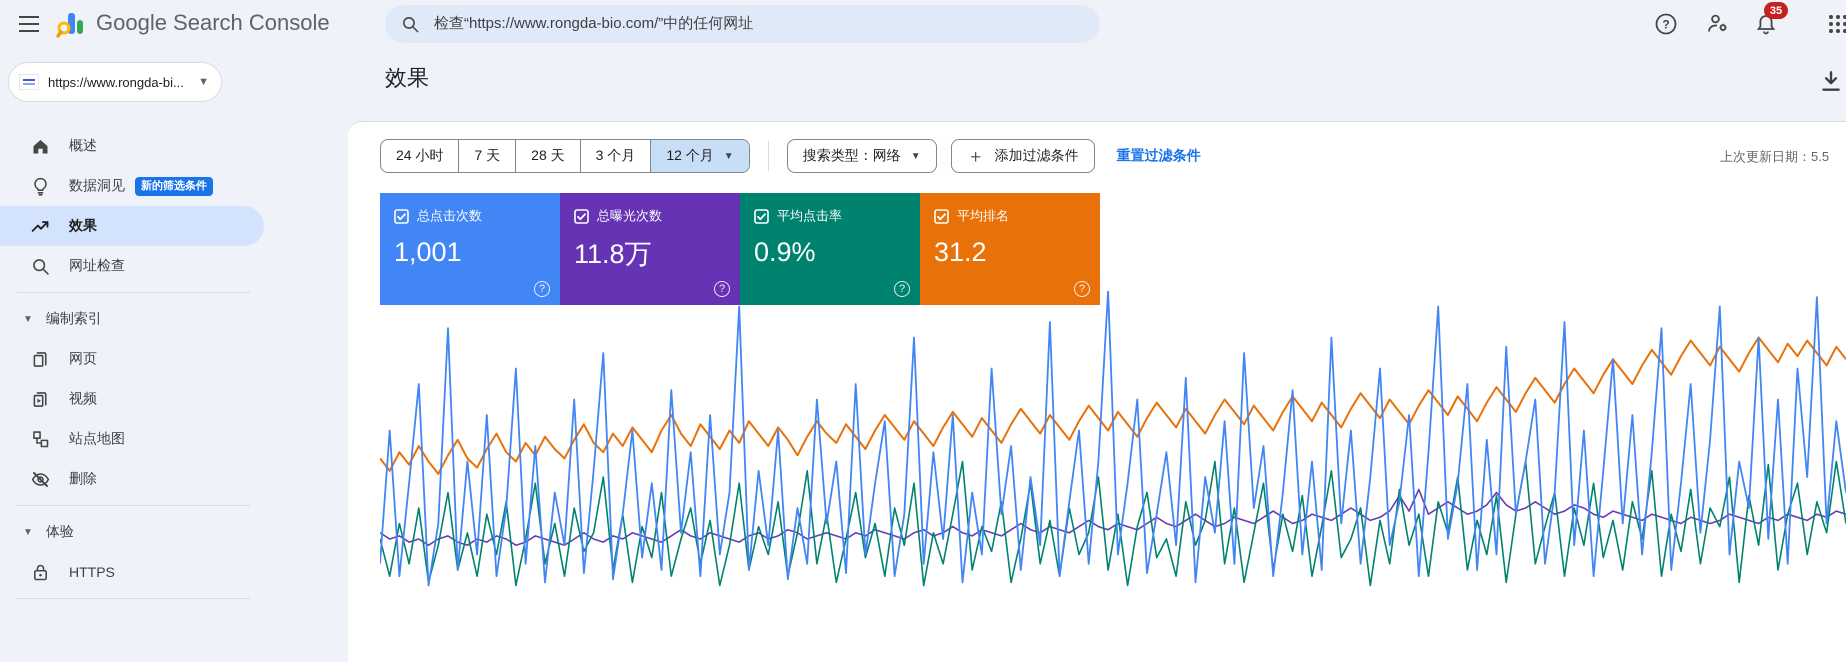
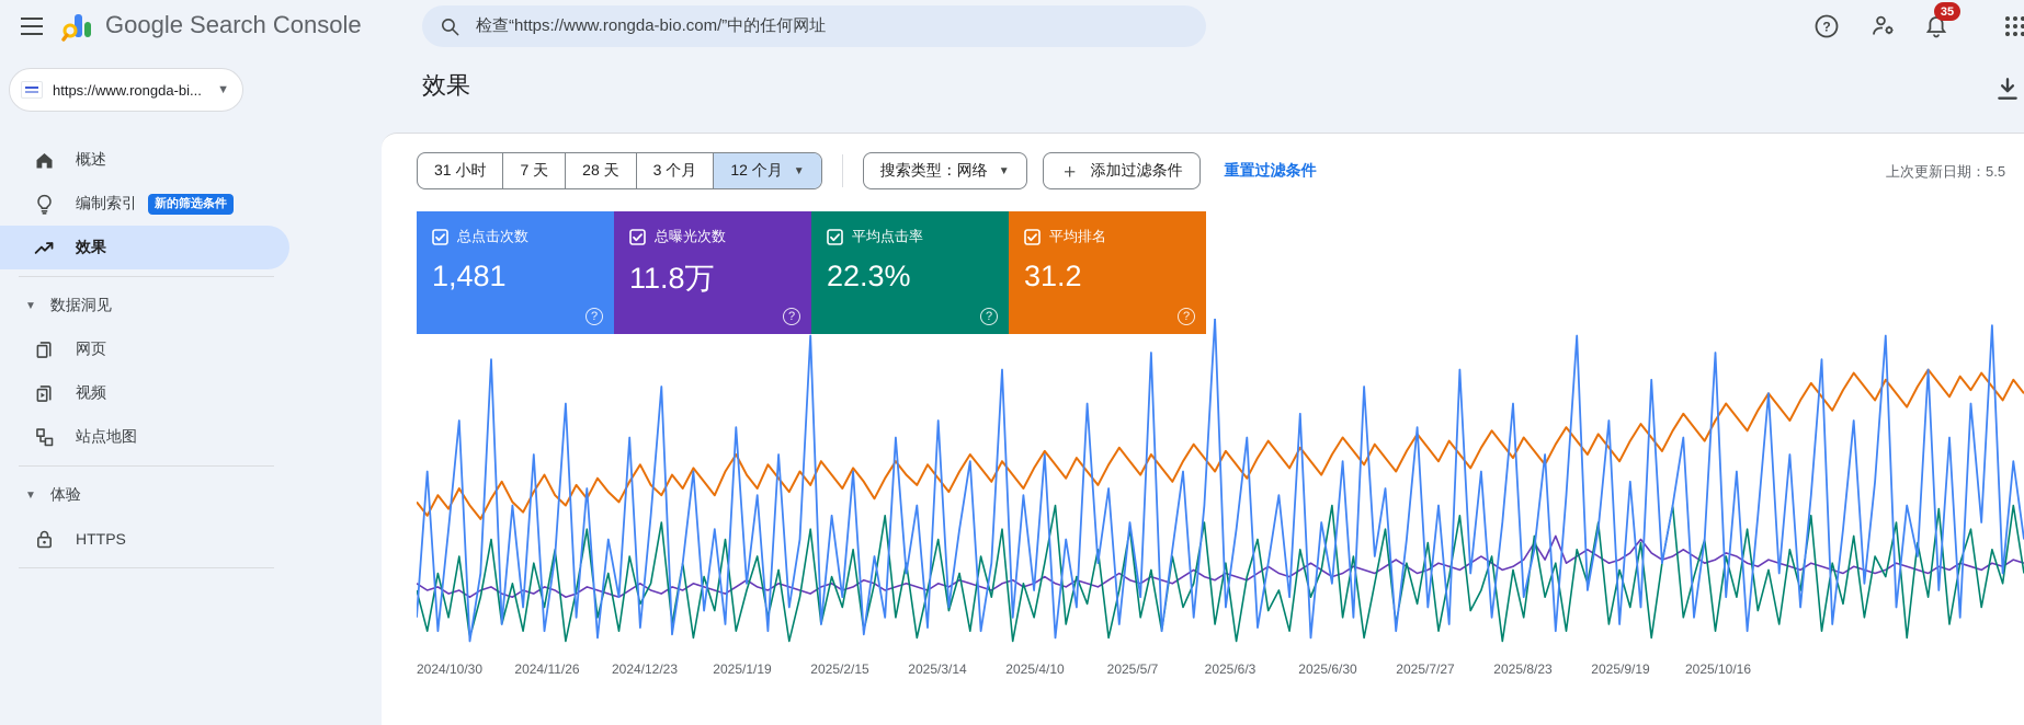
  Google Search Console
  检查“https://www.rongda-bio.com/”中的任何网址
  ?
  35
  https://www.rongda-bi...
  ▼
  概述
- 数据洞见
+ 编制索引
  新的筛选条件
  效果
- 网址检查
  ▼
- 编制索引
+ 数据洞见
  网页
  视频
  站点地图
- 删除
  ▼
  体验
  HTTPS
  效果
- 24 小时
+ 31 小时
  7 天
  28 天
  3 个月
  12 个月
  ▼
  搜索类型：网络
  ▼
  ＋
  添加过滤条件
  重置过滤条件
  上次更新日期：5.5
  总点击次数
- 1,001
+ 1,481
  ?
  总曝光次数
  11.8万
  ?
  平均点击率
- 0.9%
+ 22.3%
  ?
  平均排名
  31.2
  ?
+ 2024/10/30
+ 2024/11/26
+ 2024/12/23
+ 2025/1/19
+ 2025/2/15
+ 2025/3/14
+ 2025/4/10
+ 2025/5/7
+ 2025/6/3
+ 2025/6/30
+ 2025/7/27
+ 2025/8/23
+ 2025/9/19
+ 2025/10/16
